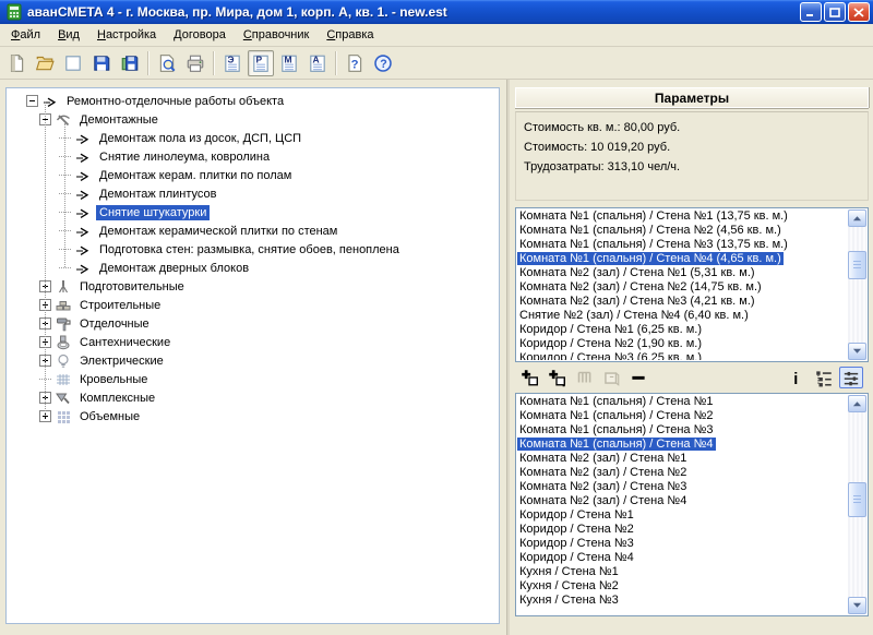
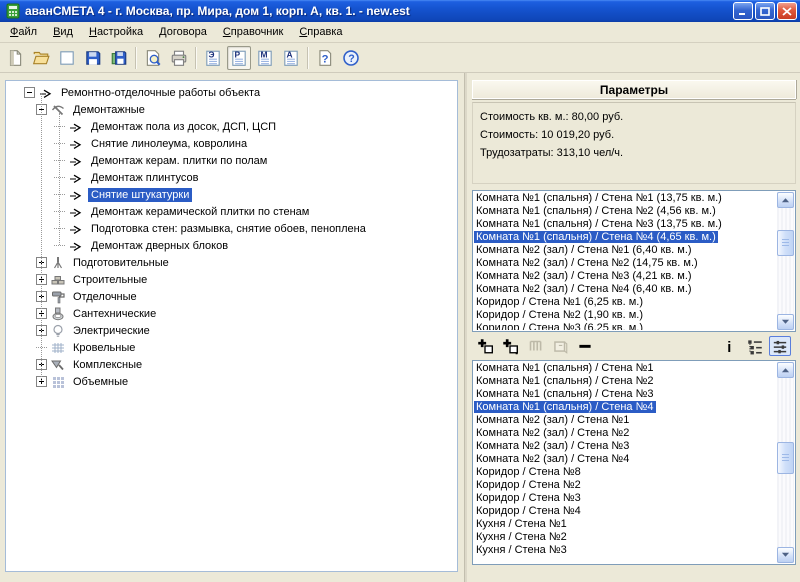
  аванСМЕТА 4 - г. Москва, пр. Мира, дом 1, корп. А, кв. 1. - new.est
  Файл
  Вид
  Настройка
  Договора
  Справочник
  Справка
  Э
  Р
  М
  А
  ?
  ?
  Ремонтно-отделочные работы объекта
  Демонтажные
  Демонтаж пола из досок, ДСП, ЦСП
  Снятие линолеума, ковролина
  Демонтаж керам. плитки по полам
  Демонтаж плинтусов
  Снятие штукатурки
  Демонтаж керамической плитки по стенам
  Подготовка стен: размывка, снятие обоев, пеноплена
  Демонтаж дверных блоков
  Подготовительные
  Строительные
  Отделочные
  Сантехнические
  Электрические
  Кровельные
  Комплексные
  Объемные
  Параметры
  Стоимость кв. м.: 80,00 руб.
  Стоимость: 10 019,20 руб.
  Трудозатраты: 313,10 чел/ч.
  Комната №1 (спальня) / Стена №1 (13,75 кв. м.)
  Комната №1 (спальня) / Стена №2 (4,56 кв. м.)
  Комната №1 (спальня) / Стена №3 (13,75 кв. м.)
  Комната №1 (спальня) / Стена №4 (4,65 кв. м.)
- Комната №2 (зал) / Стена №1 (5,31 кв. м.)
+ Комната №2 (зал) / Стена №1 (6,40 кв. м.)
  Комната №2 (зал) / Стена №2 (14,75 кв. м.)
  Комната №2 (зал) / Стена №3 (4,21 кв. м.)
- Снятие №2 (зал) / Стена №4 (6,40 кв. м.)
+ Комната №2 (зал) / Стена №4 (6,40 кв. м.)
  Коридор / Стена №1 (6,25 кв. м.)
  Коридор / Стена №2 (1,90 кв. м.)
  Коридор / Стена №3 (6,25 кв. м.)
  i
  Комната №1 (спальня) / Стена №1
  Комната №1 (спальня) / Стена №2
  Комната №1 (спальня) / Стена №3
  Комната №1 (спальня) / Стена №4
  Комната №2 (зал) / Стена №1
  Комната №2 (зал) / Стена №2
  Комната №2 (зал) / Стена №3
  Комната №2 (зал) / Стена №4
- Коридор / Стена №1
+ Коридор / Стена №8
  Коридор / Стена №2
  Коридор / Стена №3
  Коридор / Стена №4
  Кухня / Стена №1
  Кухня / Стена №2
  Кухня / Стена №3
